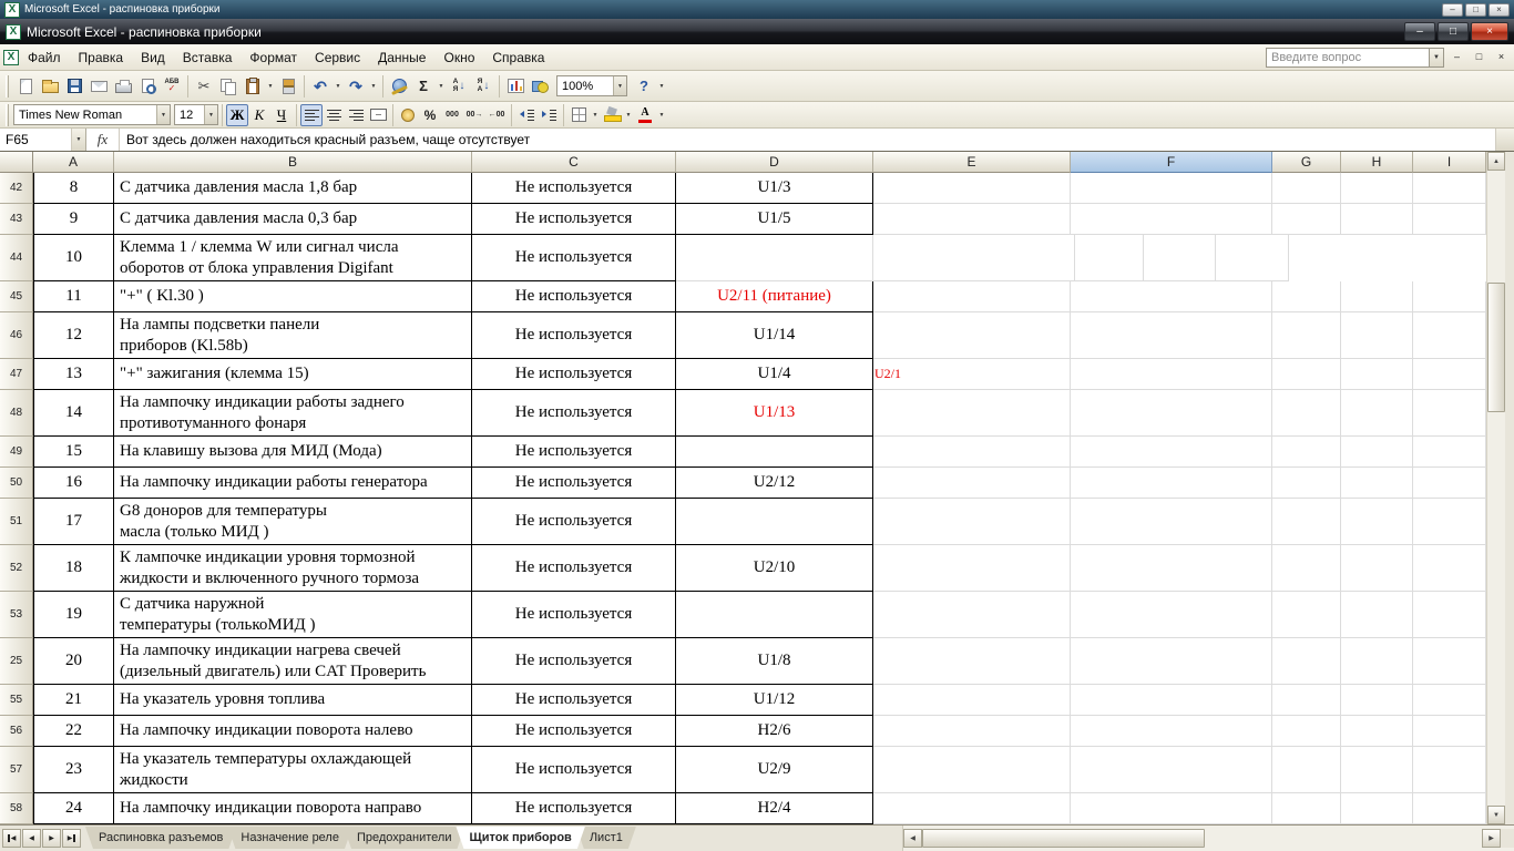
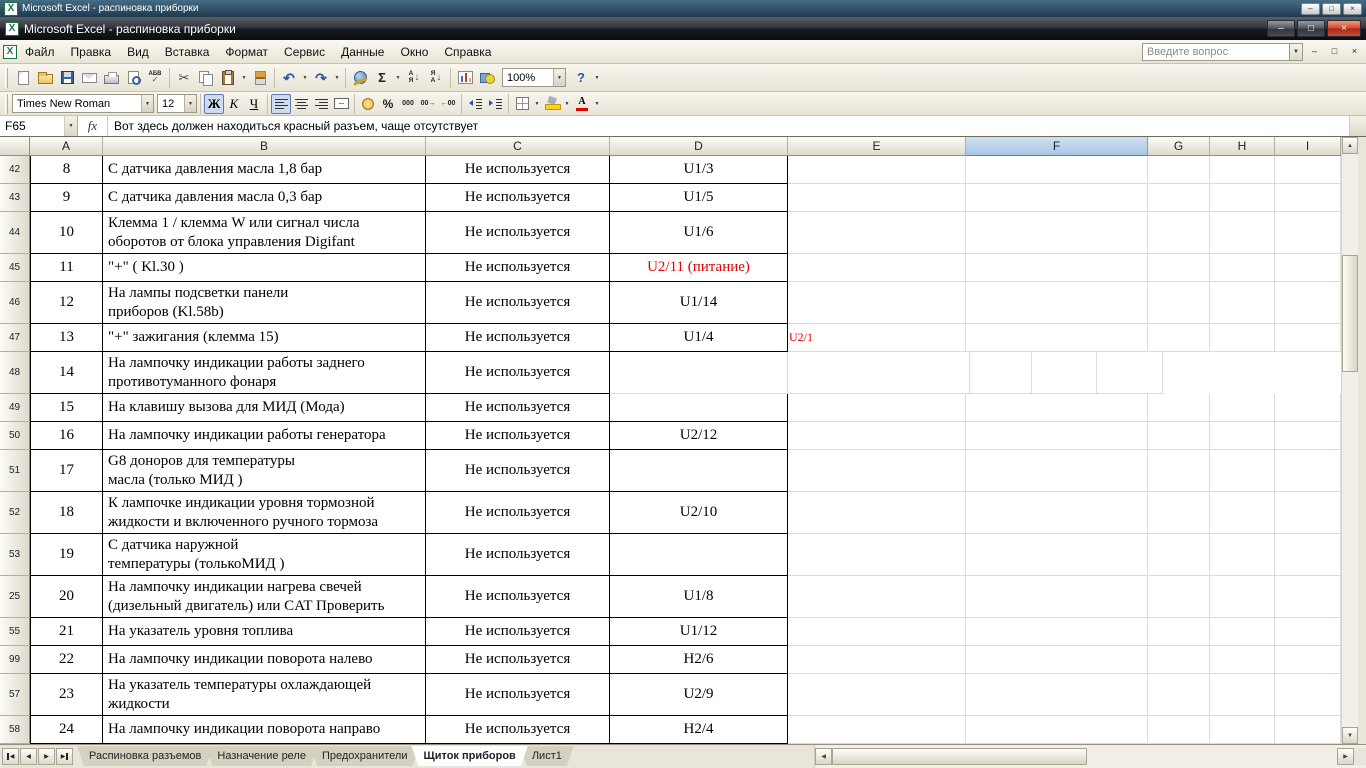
  X
  Microsoft Excel - распиновка приборки
  –
  □
  ×
  X
  Microsoft Excel - распиновка приборки
  –
  □
  ×
  X
  Файл
  Правка
  Вид
  Вставка
  Формат
  Сервис
  Данные
  Окно
  Справка
  Введите вопрос
  –
  □
  ×
  ✓
  ✂
  ↶
  ↷
  Σ
  ↓
  ↓
  100%
  ?
  Times New Roman
  12
  Ж
  К
  Ч
  %
  А
  F65
  fx
  Вот здесь должен находиться красный разъем, чаще отсутствует
  A
  B
  C
  D
  E
  F
  G
  H
  I
  42
  8
  С датчика давления масла 1,8 бар
  Не используется
  U1/3
  43
  9
  С датчика давления масла 0,3 бар
  Не используется
  U1/5
  44
  10
  Клемма 1 / клемма W или сигнал числа
  оборотов от блока управления Digifant
  Не используется
+ U1/6
  45
  11
  "+" ( Kl.30 )
  Не используется
  U2/11 (питание)
  46
  12
  На лампы подсветки панели
  приборов (Kl.58b)
  Не используется
  U1/14
  47
  13
  "+" зажигания (клемма 15)
  Не используется
  U1/4
  U2/1
  48
  14
  На лампочку индикации работы заднего
  противотуманного фонаря
  Не используется
- U1/13
  49
  15
  На клавишу вызова для МИД (Мода)
  Не используется
  50
  16
  На лампочку индикации работы генератора
  Не используется
  U2/12
  51
  17
  G8 доноров для температуры
  масла (только МИД )
  Не используется
  52
  18
  К лампочке индикации уровня тормозной
  жидкости и включенного ручного тормоза
  Не используется
  U2/10
  53
  19
  С датчика наружной
  температуры (толькоМИД )
  Не используется
  25
  20
  На лампочку индикации нагрева свечей
  (дизельный двигатель) или CAT Проверить
  Не используется
  U1/8
  55
  21
  На указатель уровня топлива
  Не используется
  U1/12
- 56
+ 99
  22
  На лампочку индикации поворота налево
  Не используется
  H2/6
  57
  23
  На указатель температуры охлаждающей
  жидкости
  Не используется
  U2/9
  58
  24
  На лампочку индикации поворота направо
  Не используется
  H2/4
  Распиновка разъемов
  Назначение реле
  Предохранители
  Щиток приборов
  Лист1
